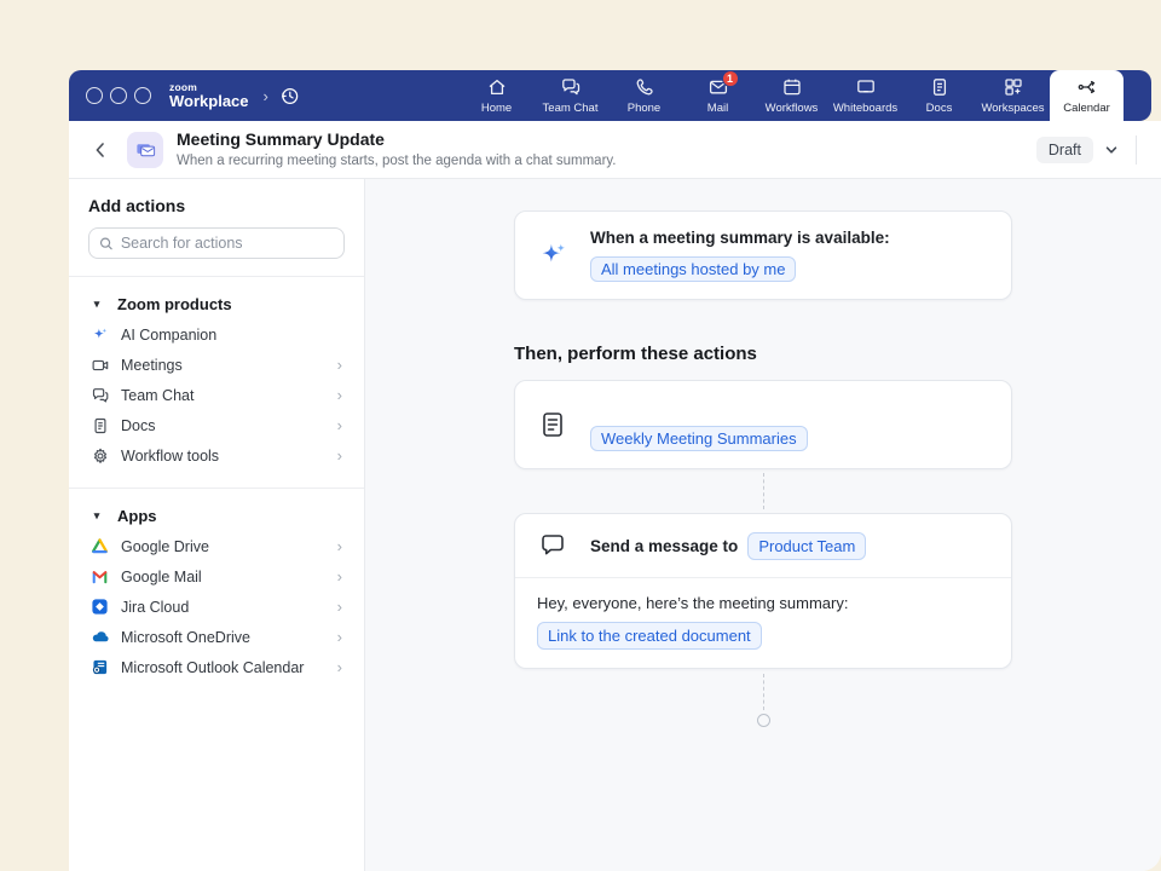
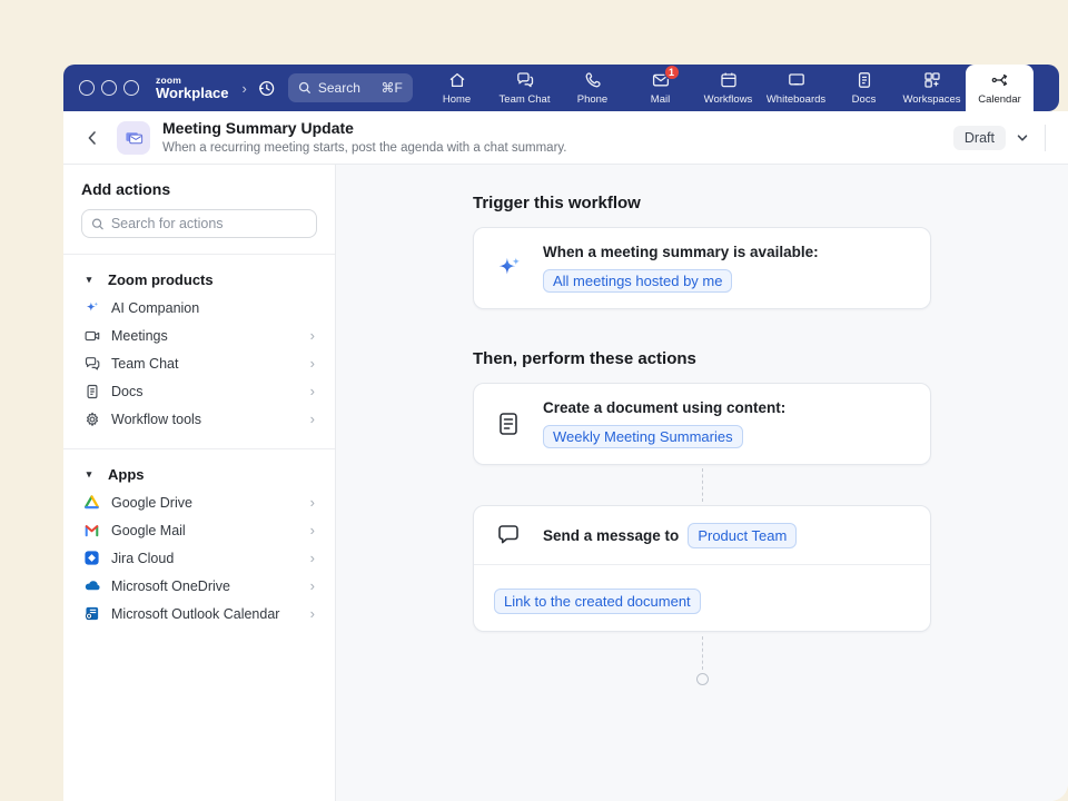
  zoom
  Workplace
  ›
+ Search
+ ⌘F
  Home
  Team Chat
  Phone
  1
  Mail
  Workflows
  Whiteboards
  Docs
  Workspaces
  Calendar
  Meeting Summary Update
  When a recurring meeting starts, post the agenda with a chat summary.
  Draft
  Add actions
  Search for actions
  ▾
  Zoom products
  AI Companion
  Meetings
  ›
  Team Chat
  ›
  Docs
  ›
  Workflow tools
  ›
  ▾
  Apps
  Google Drive
  ›
  Google Mail
  ›
  Jira Cloud
  ›
  Microsoft OneDrive
  ›
  Microsoft Outlook Calendar
  ›
+ Trigger this workflow
  When a meeting summary is available:
  All meetings hosted by me
  Then, perform these actions
+ Create a document using content:
  Weekly Meeting Summaries
  Send a message to Product Team
- Hey, everyone, here’s the meeting summary:
  Link to the created document
